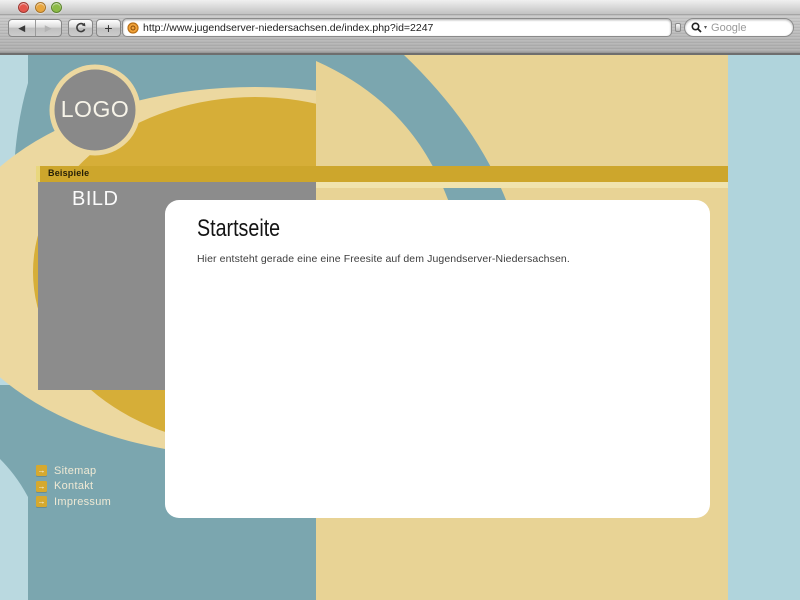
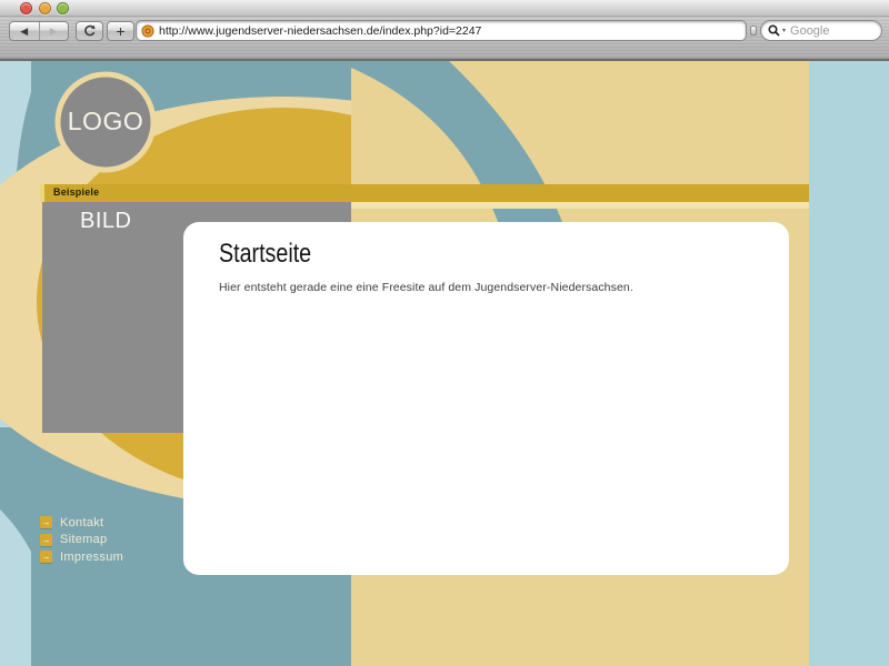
  ◀
  ▶
  +
  http://www.jugendserver-niedersachsen.de/index.php?id=2247
  Google
  LOGO
  Beispiele
  BILD
  Startseite
  Hier entsteht gerade eine eine Freesite auf dem Jugendserver-Niedersachsen.
  →
- Sitemap
+ Kontakt
  →
- Kontakt
+ Sitemap
  →
  Impressum
